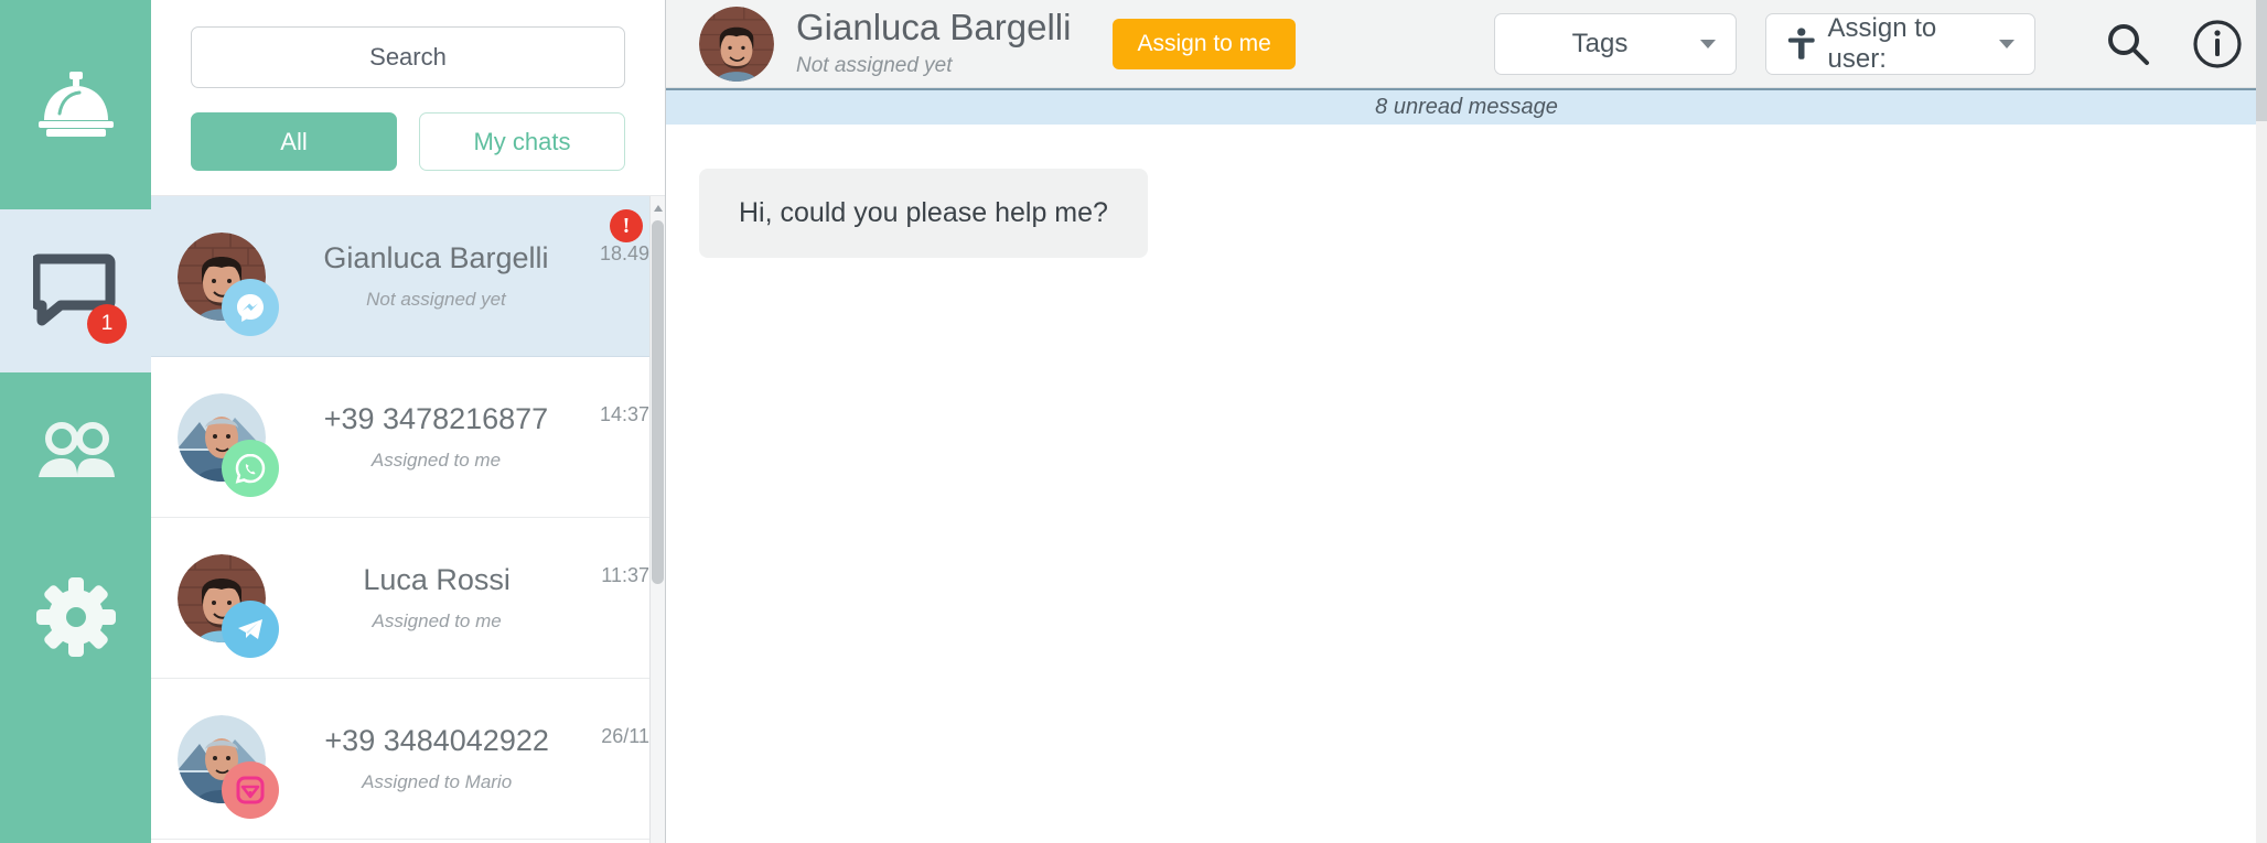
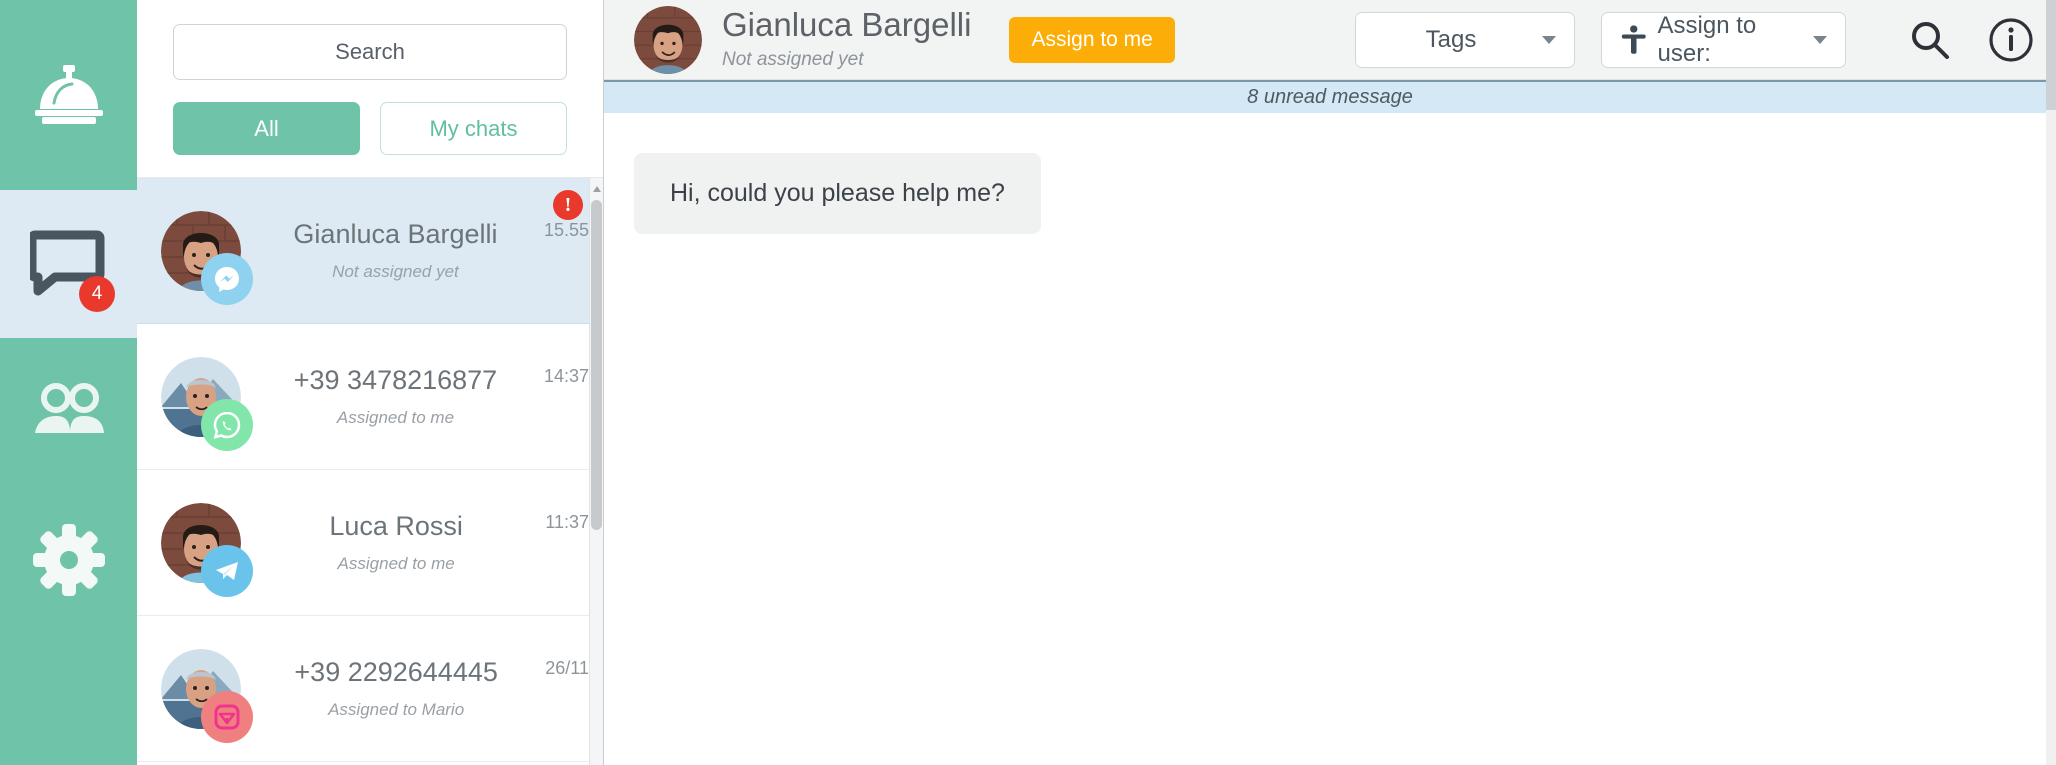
- 1
+ 4
  Search
  All
  My chats
  Gianluca Bargelli
  Not assigned yet
- 18.49
+ 15.55
  !
  +39 3478216877
  Assigned to me
  14:37
  Luca Rossi
  Assigned to me
  11:37
- +39 3484042922
+ +39 2292644445
  Assigned to Mario
  26/11
  Gianluca Bargelli
  Not assigned yet
  Assign to me
  Tags
  Assign to user:
  8 unread message
  Hi, could you please help me?
